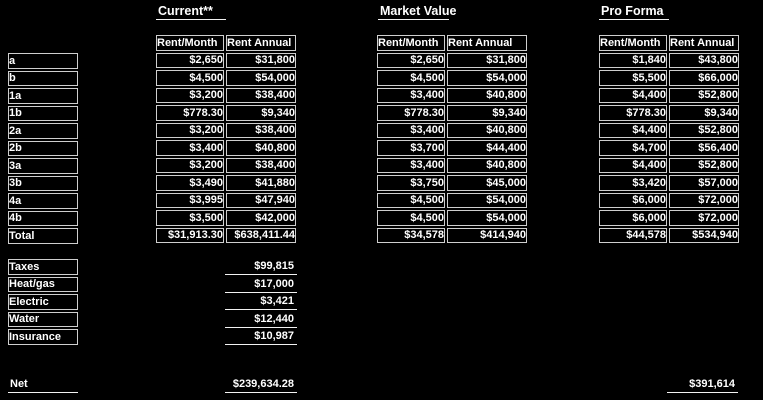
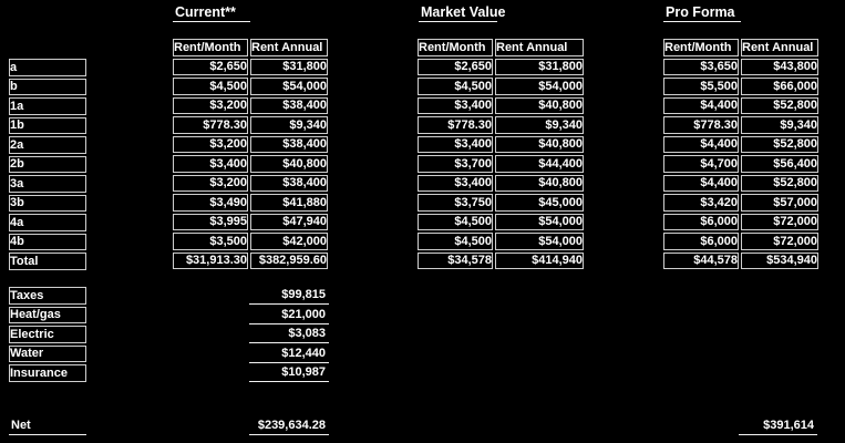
  Current**
  Market Value
  Pro Forma
  a
  b
  1a
  1b
  2a
  2b
  3a
  3b
  4a
  4b
  Total
  Rent/Month	Rent Annual
  $2,650	$31,800
  $4,500	$54,000
  $3,200	$38,400
  $778.30	$9,340
  $3,200	$38,400
  $3,400	$40,800
  $3,200	$38,400
  $3,490	$41,880
  $3,995	$47,940
  $3,500	$42,000
- $31,913.30	$638,411.44
+ $31,913.30	$382,959.60
  Rent/Month	Rent Annual
  $2,650	$31,800
  $4,500	$54,000
  $3,400	$40,800
  $778.30	$9,340
  $3,400	$40,800
  $3,700	$44,400
  $3,400	$40,800
  $3,750	$45,000
  $4,500	$54,000
  $4,500	$54,000
  $34,578	$414,940
  Rent/Month	Rent Annual
- $1,840	$43,800
+ $3,650	$43,800
  $5,500	$66,000
  $4,400	$52,800
  $778.30	$9,340
  $4,400	$52,800
  $4,700	$56,400
  $4,400	$52,800
  $3,420	$57,000
  $6,000	$72,000
  $6,000	$72,000
  $44,578	$534,940
  Taxes
  Heat/gas
  Electric
  Water
  Insurance
  $99,815
- $17,000
+ $21,000
- $3,421
+ $3,083
  $12,440
  $10,987
  Net
  $239,634.28
  $391,614
